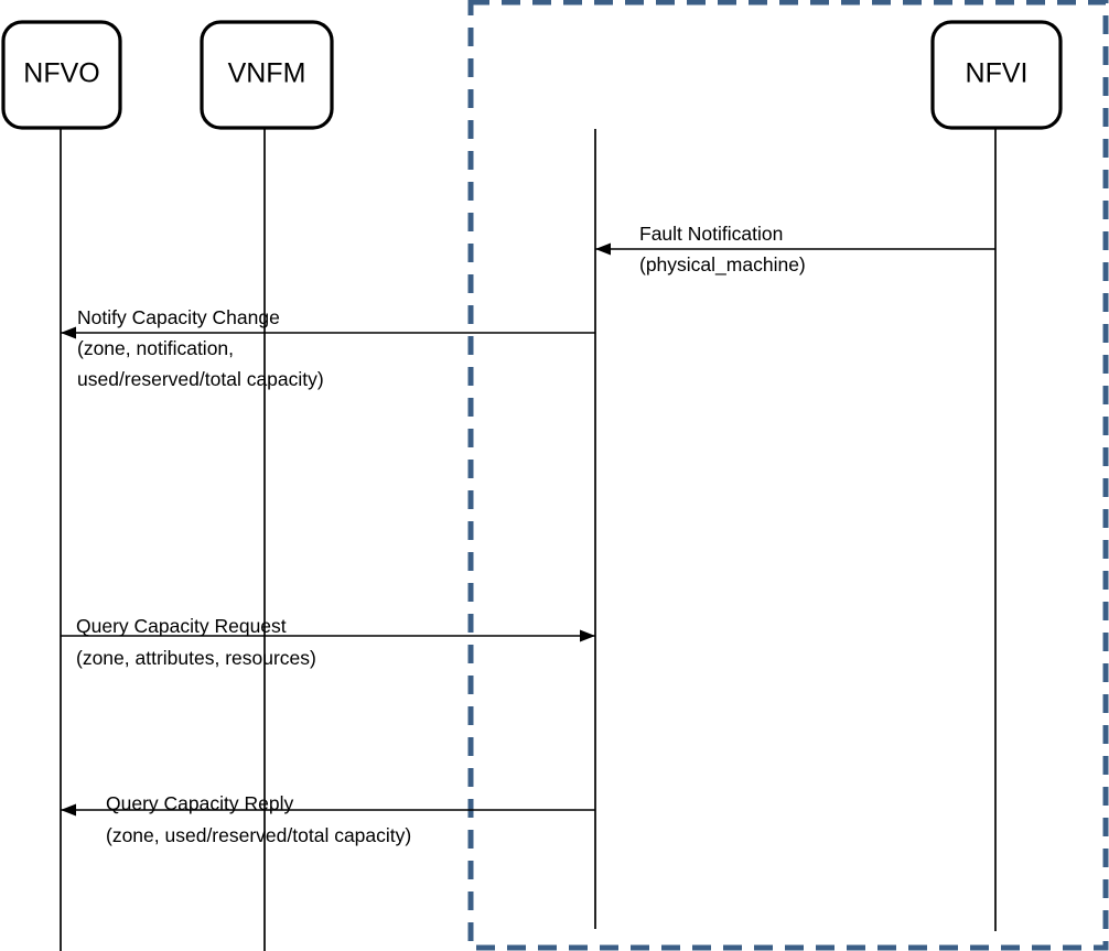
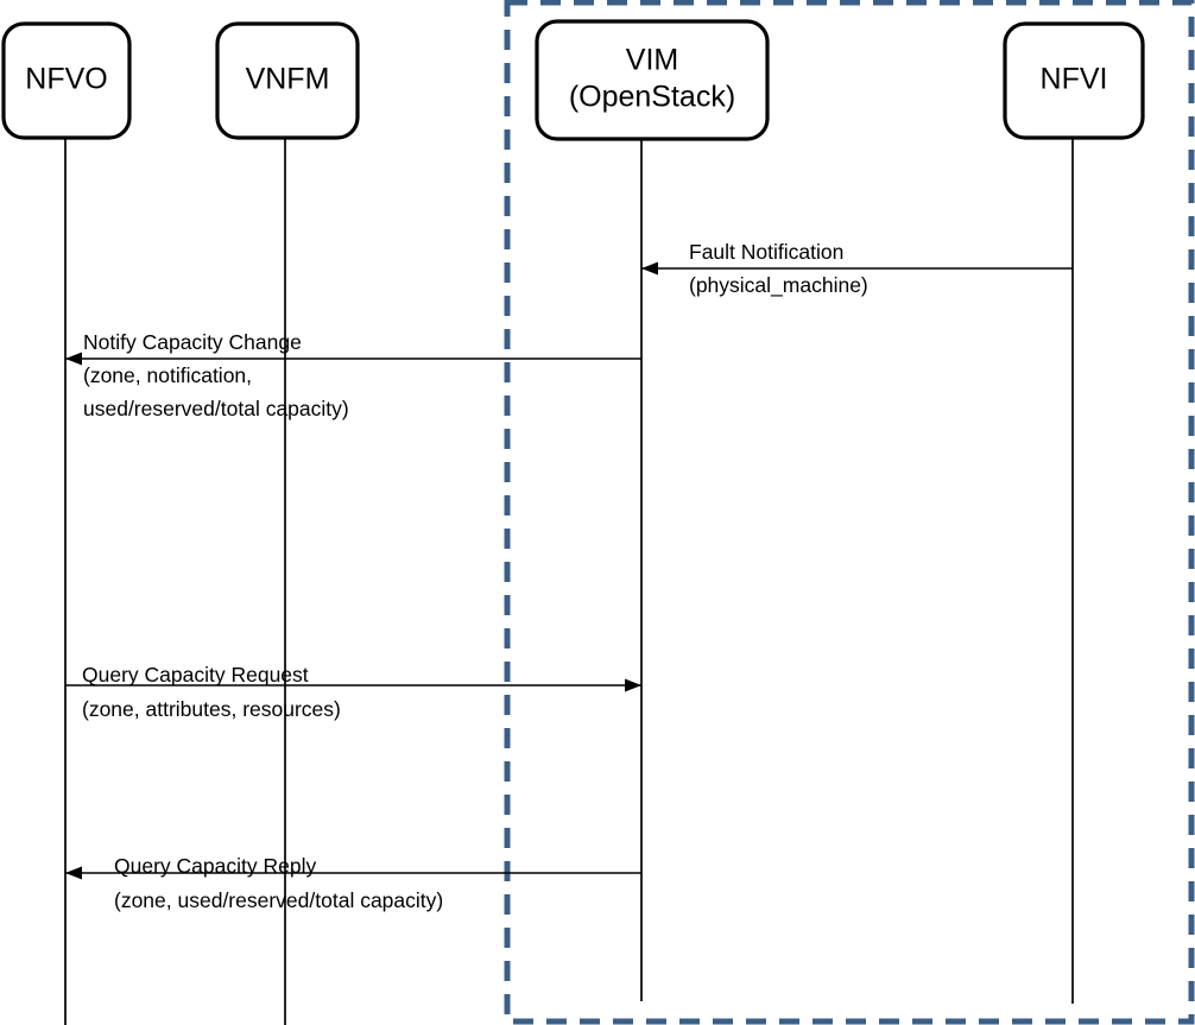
  Fault Notification
  (physical_machine)
  Notify Capacity Change
  (zone, notification,
  used/reserved/total capacity)
  Query Capacity Request
  (zone, attributes, resources)
  Query Capacity Reply
  (zone, used/reserved/total capacity)
  NFVO
  VNFM
+ VIM
+ (OpenStack)
  NFVI
